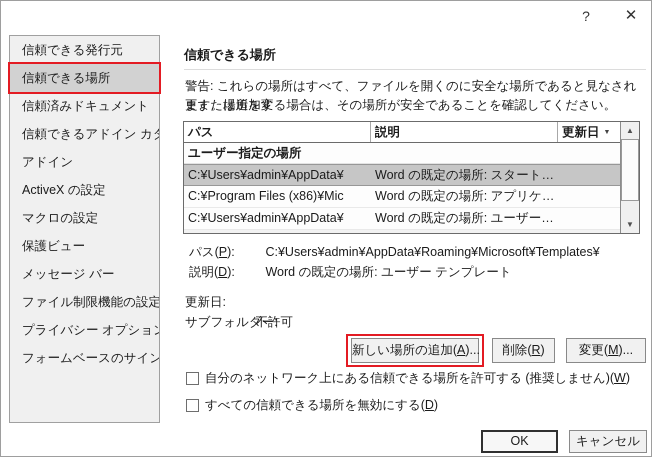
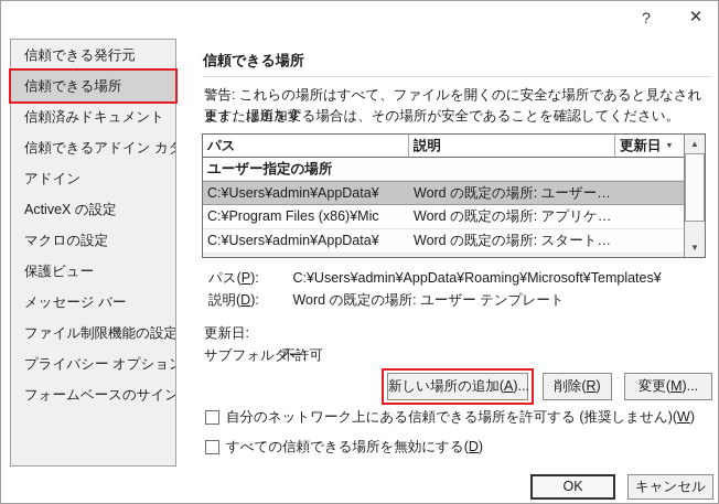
  ?
  ✕
  信頼できる発行元
  信頼できる場所
  信頼済みドキュメント
  信頼できるアドイン カ
  アドイン
  ActiveX の設定
  マクロの設定
  保護ビュー
  メッセージ バー
  ファイル制限機能の設定
  プライバシー オプショ
  フォームベースのサイン
  信頼できる場所
  警告: これらの場所はすべて、ファイルを開くのに安全な場所であると見なされます。場所を変
  更または追加する場合は、その場所が安全であることを確認してください。
  パス
  説明
  更新日
  ユーザー指定の場所
  C:¥Users¥admin¥AppData¥
- Word の既定の場所: スタート…
+ Word の既定の場所: ユーザー…
  C:¥Program Files (x86)¥Mic
  Word の既定の場所: アプリケ…
  C:¥Users¥admin¥AppData¥
- Word の既定の場所: ユーザー…
+ Word の既定の場所: スタート…
  ▲
  ▼
  パス(P): C:¥Users¥admin¥AppData¥Roaming¥Microsoft¥Templates¥
  説明(D): Word の既定の場所: ユーザー テンプレート
  更新日:
  サブフォル 不許可
  新しい場所の追加(A)...
  削除(R)
  変更(M)...
  自分のネットワーク上にある信頼できる場所を許可する (推奨しません)(W)
  すべての信頼できる場所を無効にする(D)
  OK
  キャンセル
